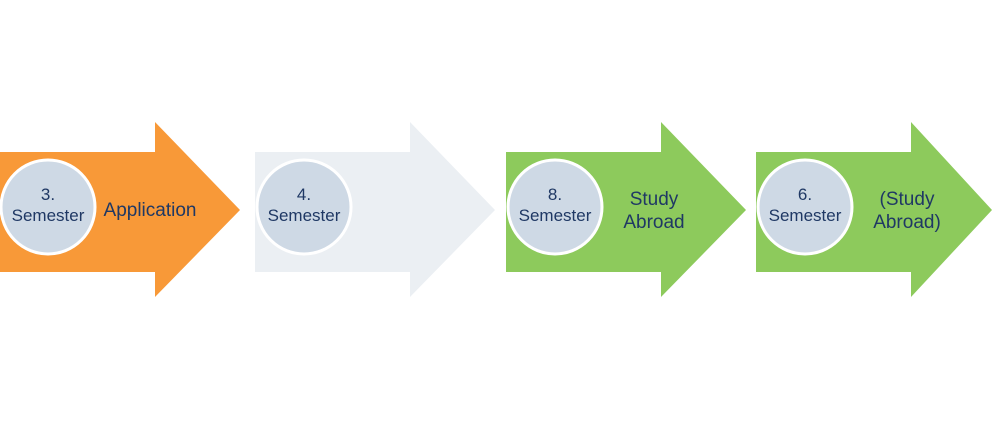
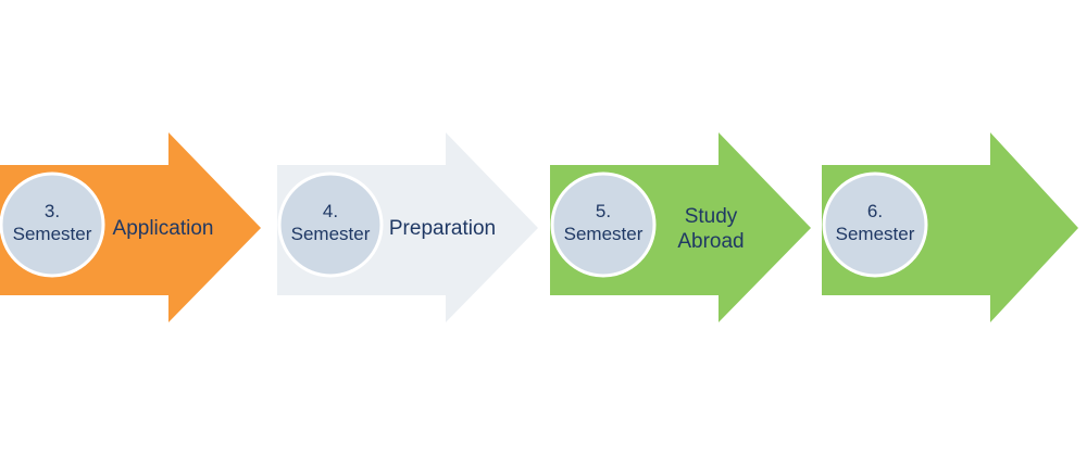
  3.
  Semester
  Application
  4.
  Semester
+ Preparation
- 8.
+ 5.
  Semester
  Study
  Abroad
  6.
  Semester
- (Study
- Abroad)
